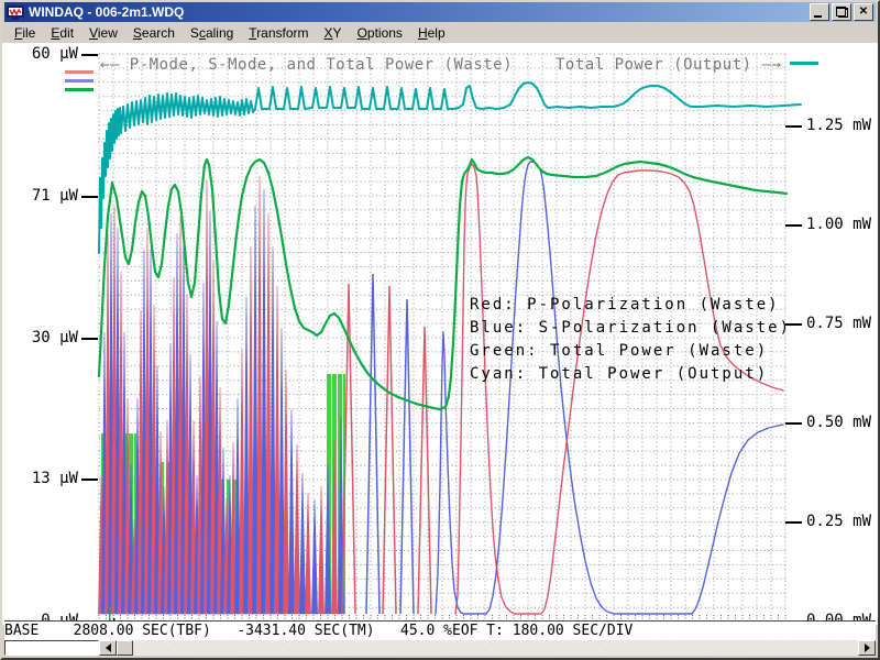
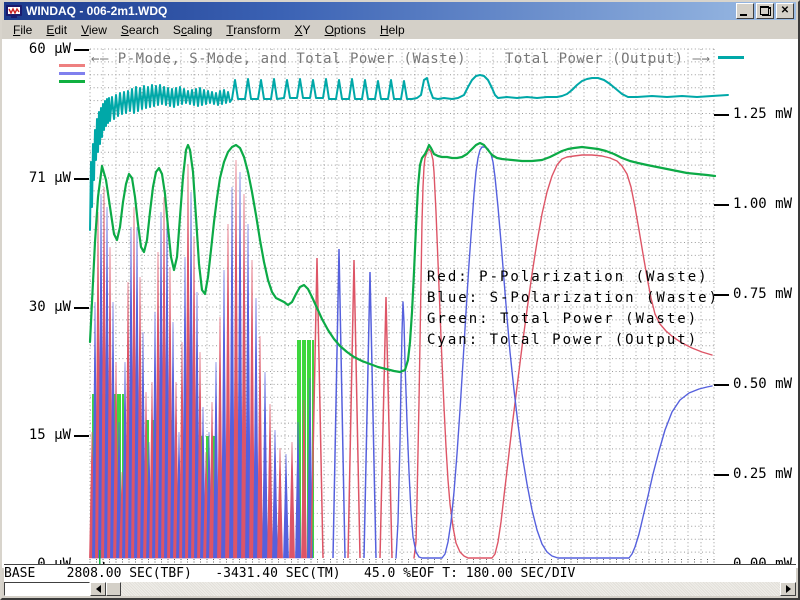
  ←— P-Mode, S-Mode, and Total Power (Waste)
  Total Power (Output) —→
  Red: P-Polarization (Waste)
  Blue: S-Polarization (Waste)
  Green: Total Power (Waste)
  Cyan: Total Power (Output)
  60 μW
  71 μW
  30 μW
- 13 μW
+ 15 μW
  1.25 mW
  1.00 mW
  0.75 mW
  0.50 mW
  0.25 mW
  WINDAQ - 006-2m1.WDQ
  ✕
  File
  Edit
  View
  Search
  Scaling
  Transform
  XY
  Options
  Help
  BASE 2808.00 SEC(TBF) -3431.40 SEC(TM) 45.0 %EOF T: 180.00 SEC/DIV
